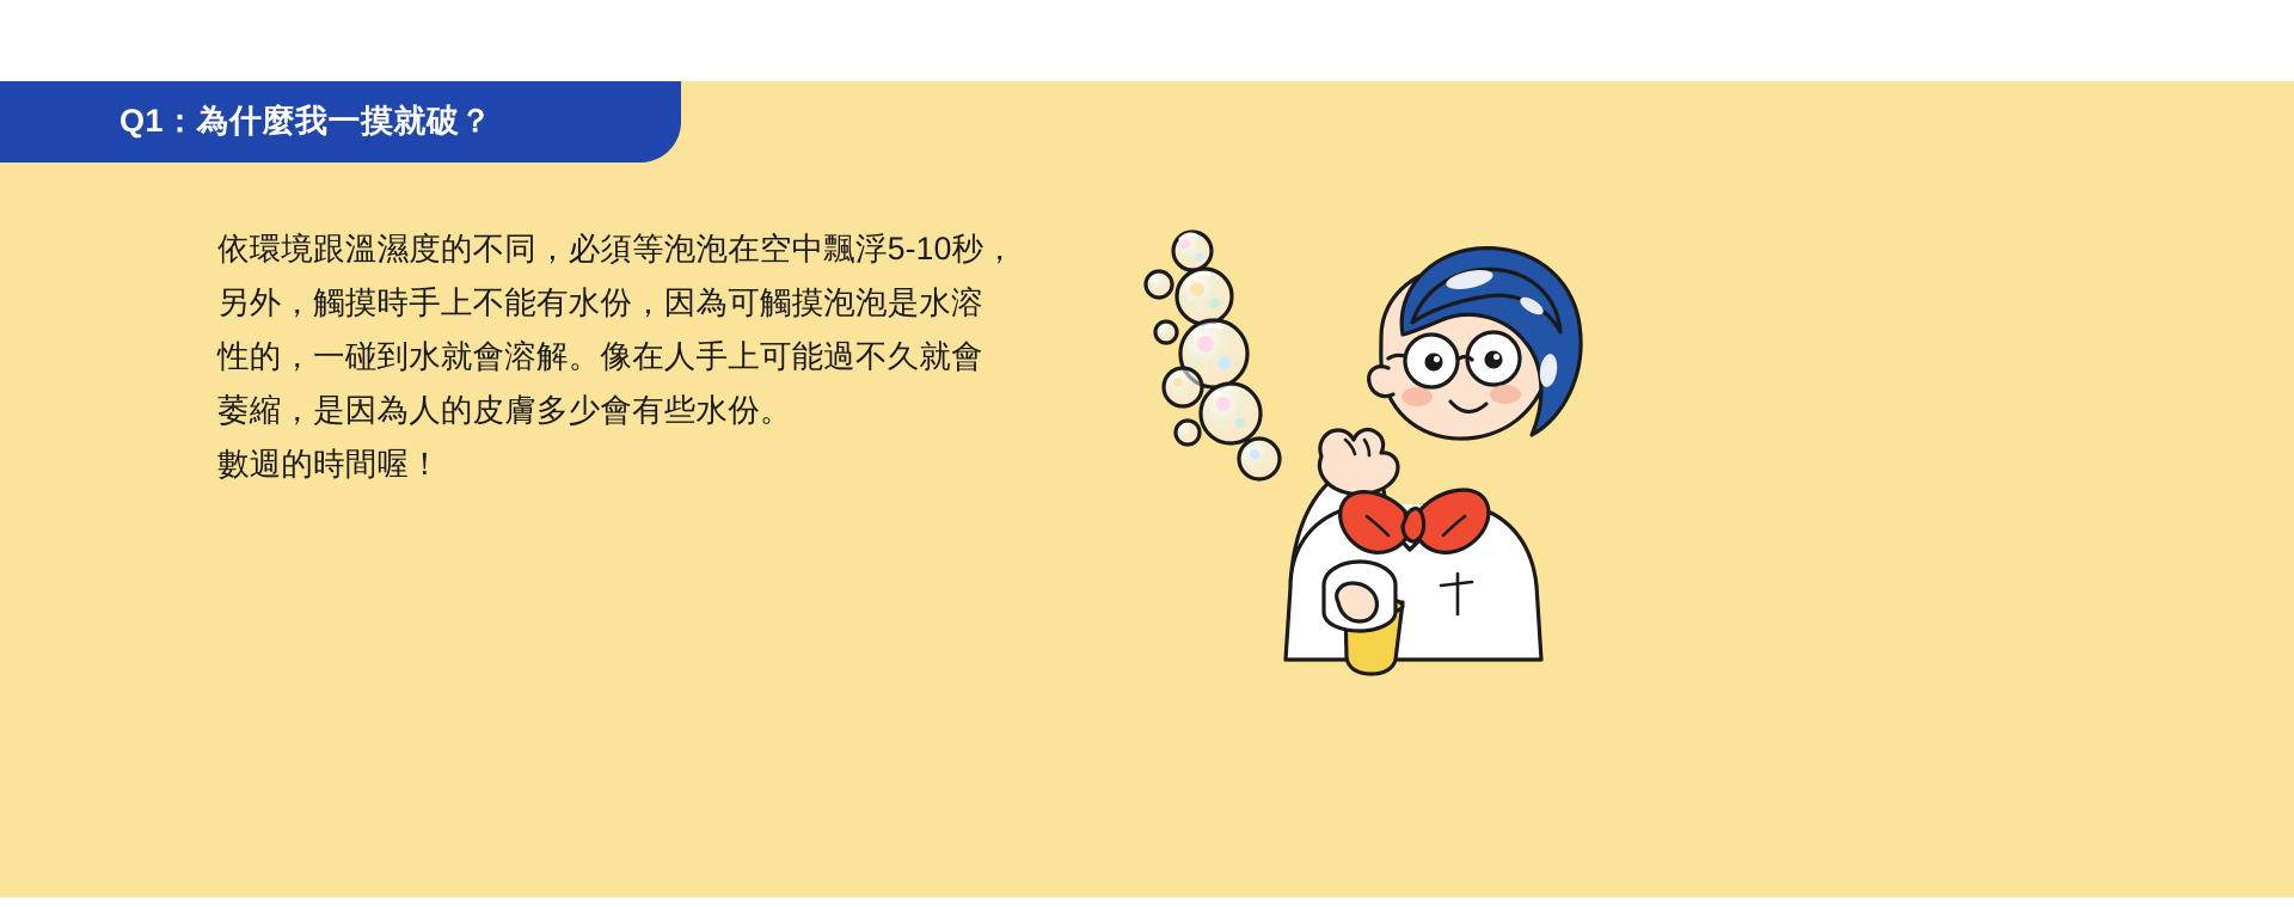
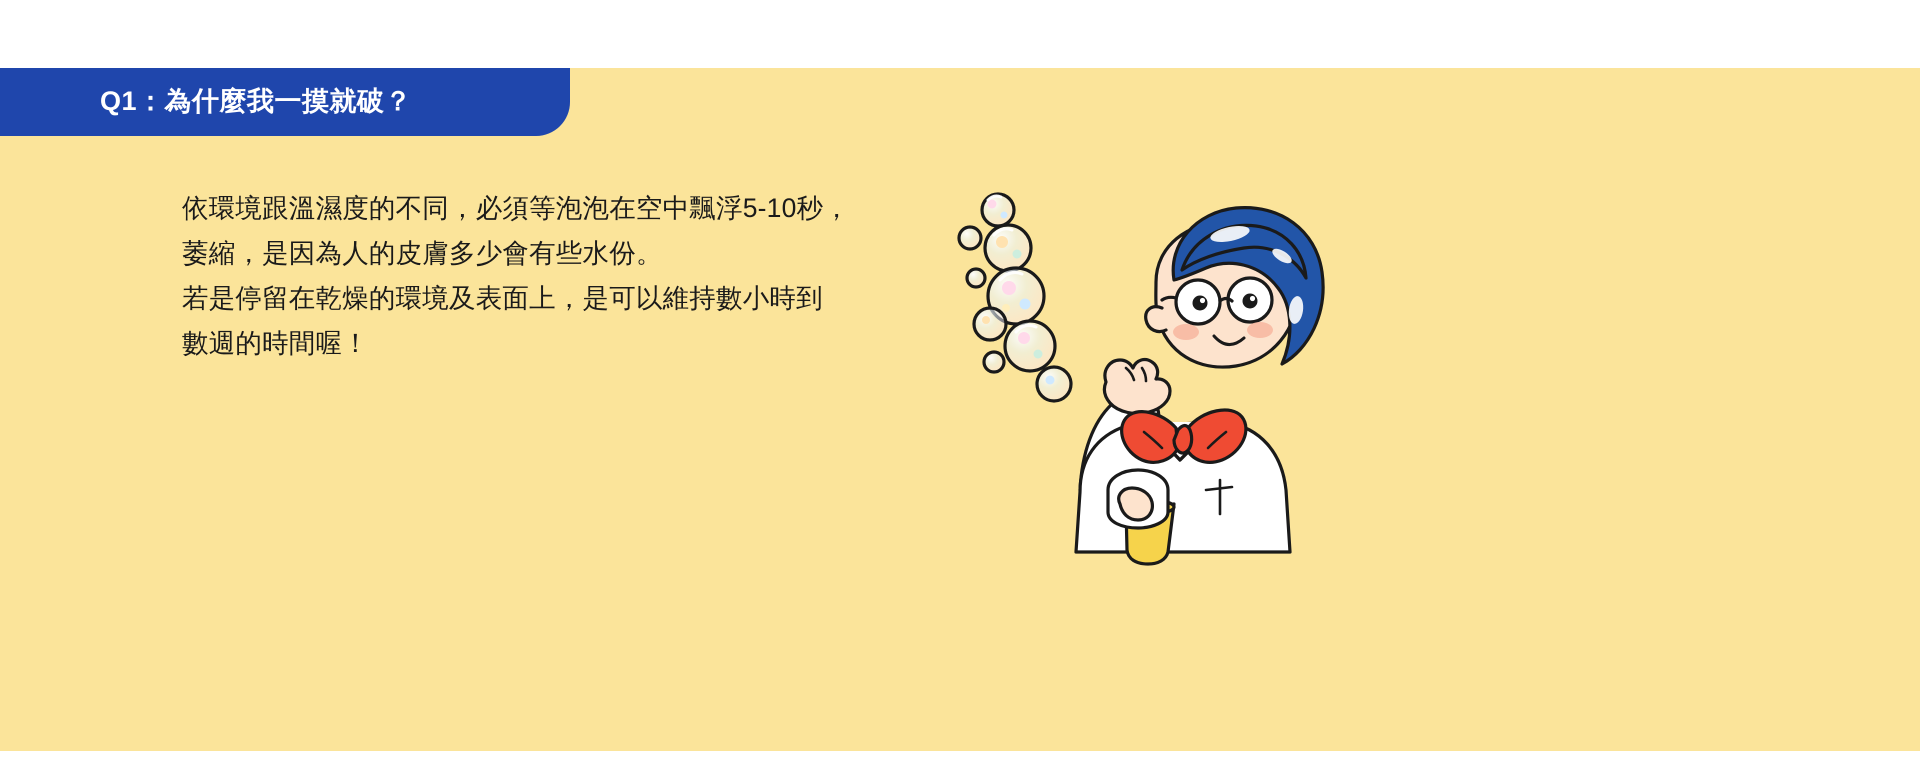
  Q1：為什麼我一摸就破？
  依環境跟溫濕度的不同，必須等泡泡在空中飄浮5-10秒，
- 另外，觸摸時手上不能有水份，因為可觸摸泡泡是水溶
- 性的，一碰到水就會溶解。像在人手上可能過不久就會
  萎縮，是因為人的皮膚多少會有些水份。
+ 若是停留在乾燥的環境及表面上，是可以維持數小時到
  數週的時間喔！
